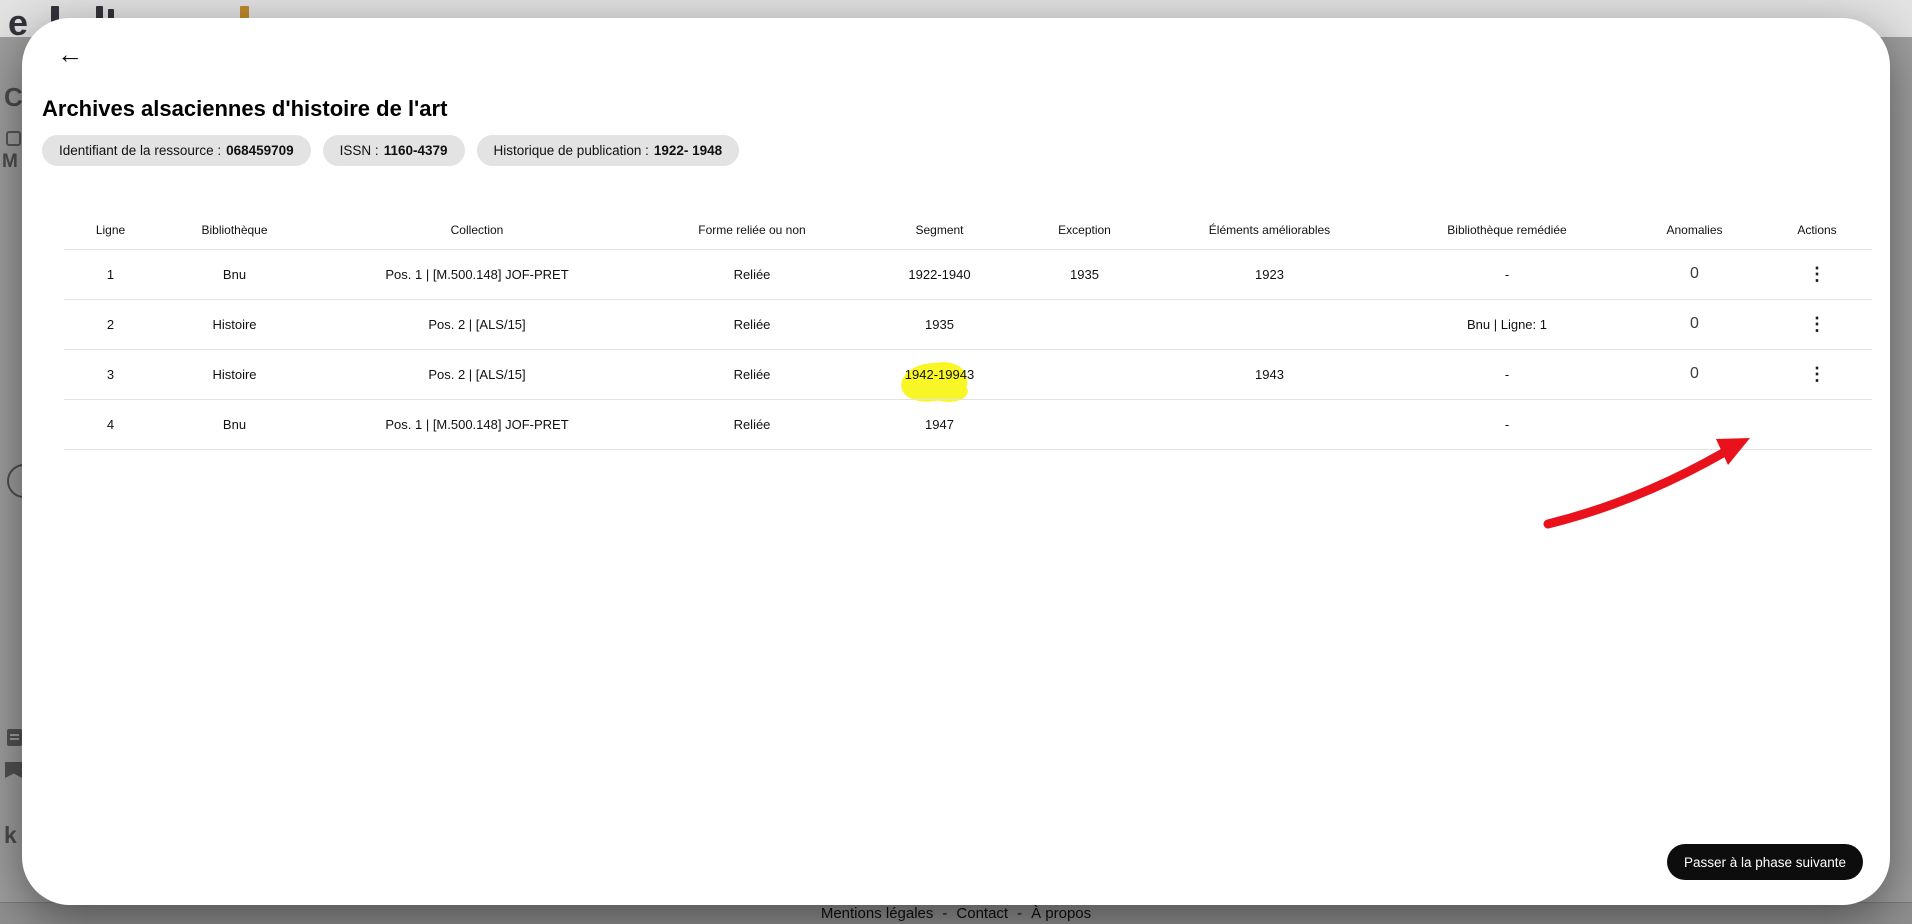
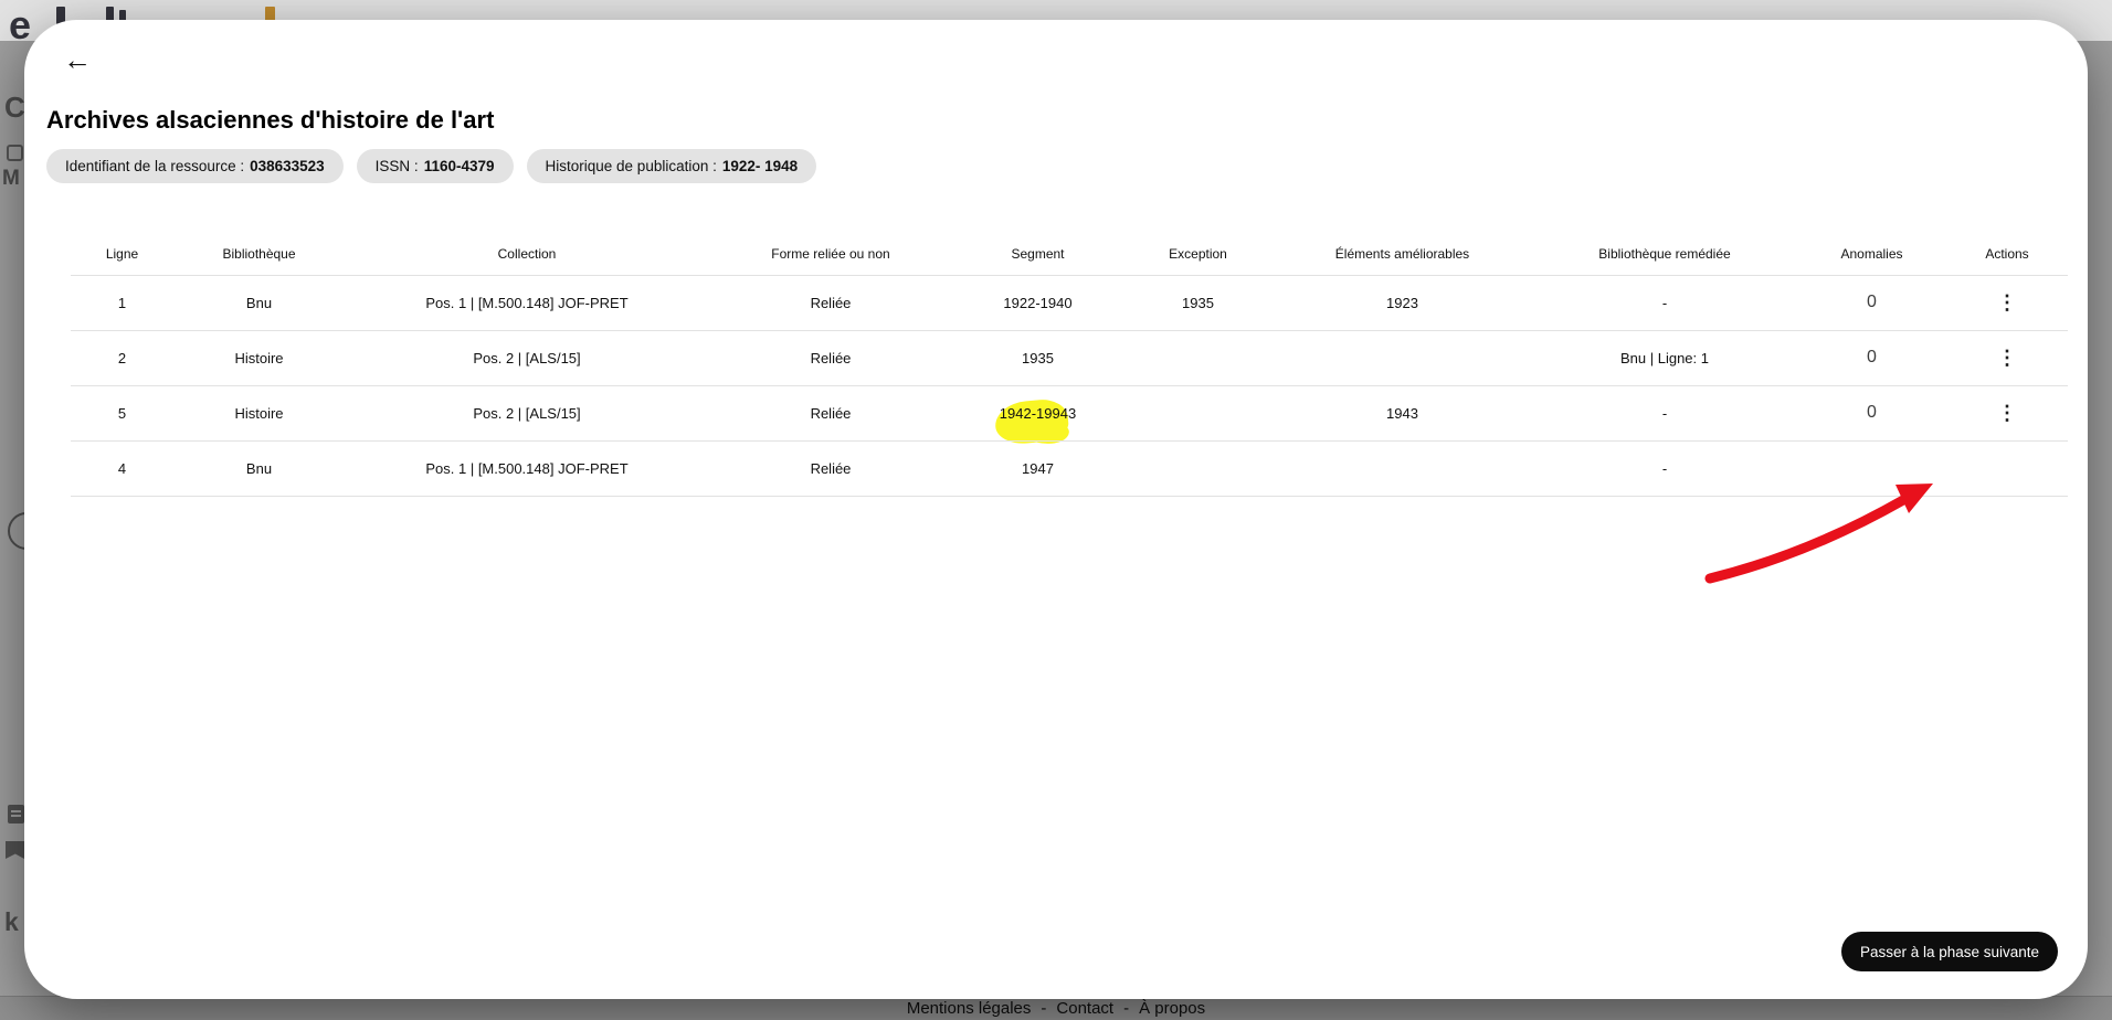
  e
  C
  M
  k
  Mentions légales
  -
  Contact
  -
  À propos
  ←
  Archives alsaciennes d'histoire de l'art
  Identifiant de la ressource :
- 068459709
+ 038633523
  ISSN :
  1160-4379
  Historique de publication :
  1922- 1948
  Ligne	Bibliothèque	Collection	Forme reliée ou non	Segment	Exception	Éléments améliorables	Bibliothèque remédiée	Anomalies	Actions
  1	Bnu	Pos. 1 | [M.500.148] JOF-PRET	Reliée	1922-1940	1935	1923	-	0	⋮
  2	Histoire	Pos. 2 | [ALS/15]	Reliée	1935			Bnu | Ligne: 1	0	⋮
- 3	Histoire	Pos. 2 | [ALS/15]	Reliée	1942-19943		1943	-	0	⋮
+ 5	Histoire	Pos. 2 | [ALS/15]	Reliée	1942-19943		1943	-	0	⋮
  4	Bnu	Pos. 1 | [M.500.148] JOF-PRET	Reliée	1947			-
  Passer à la phase suivante
